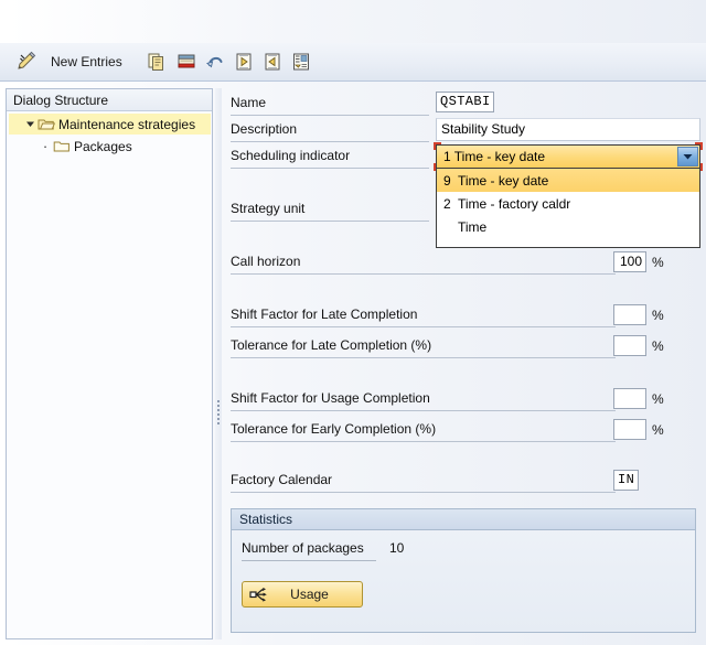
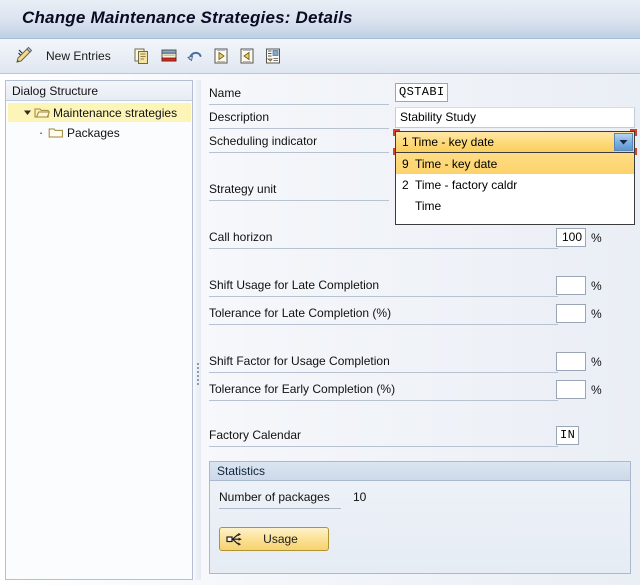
+ Change Maintenance Strategies: Details
  New Entries
  Dialog Structure
  Maintenance strategies
  ·
  Packages
  Name
  QSTABI
  Description
  Stability Study
  Scheduling indicator
  1 Time - key date
  9
  Time - key date
  2
  Time - factory caldr
  Time
  Strategy unit
  Call horizon
  100
  %
- Shift Factor for Late Completion
+ Shift Usage for Late Completion
  %
  Tolerance for Late Completion (%)
  %
  Shift Factor for Usage Completion
  %
  Tolerance for Early Completion (%)
  %
  Factory Calendar
  IN
  Statistics
  Number of packages
  10
  Usage
